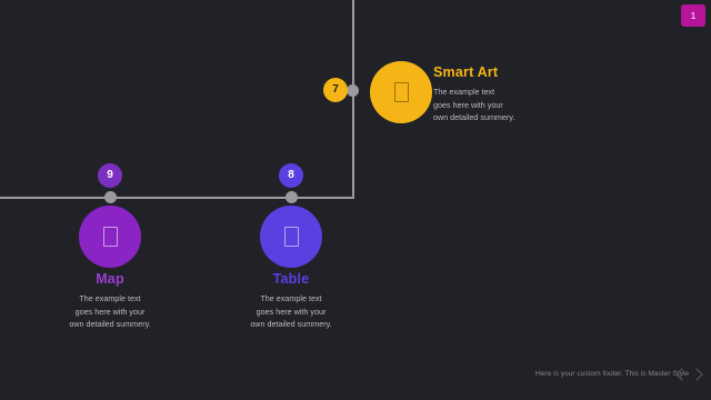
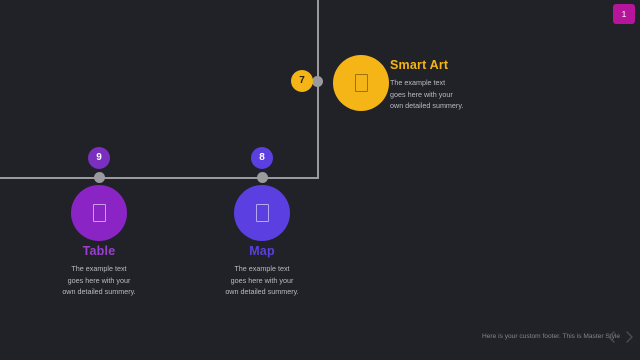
  7
  Smart Art
  The example text
  goes here with your
  own detailed summery.
  8
- Table
+ Map
  The example text
  goes here with your
  own detailed summery.
  9
- Map
+ Table
  The example text
  goes here with your
  own detailed summery.
  1
